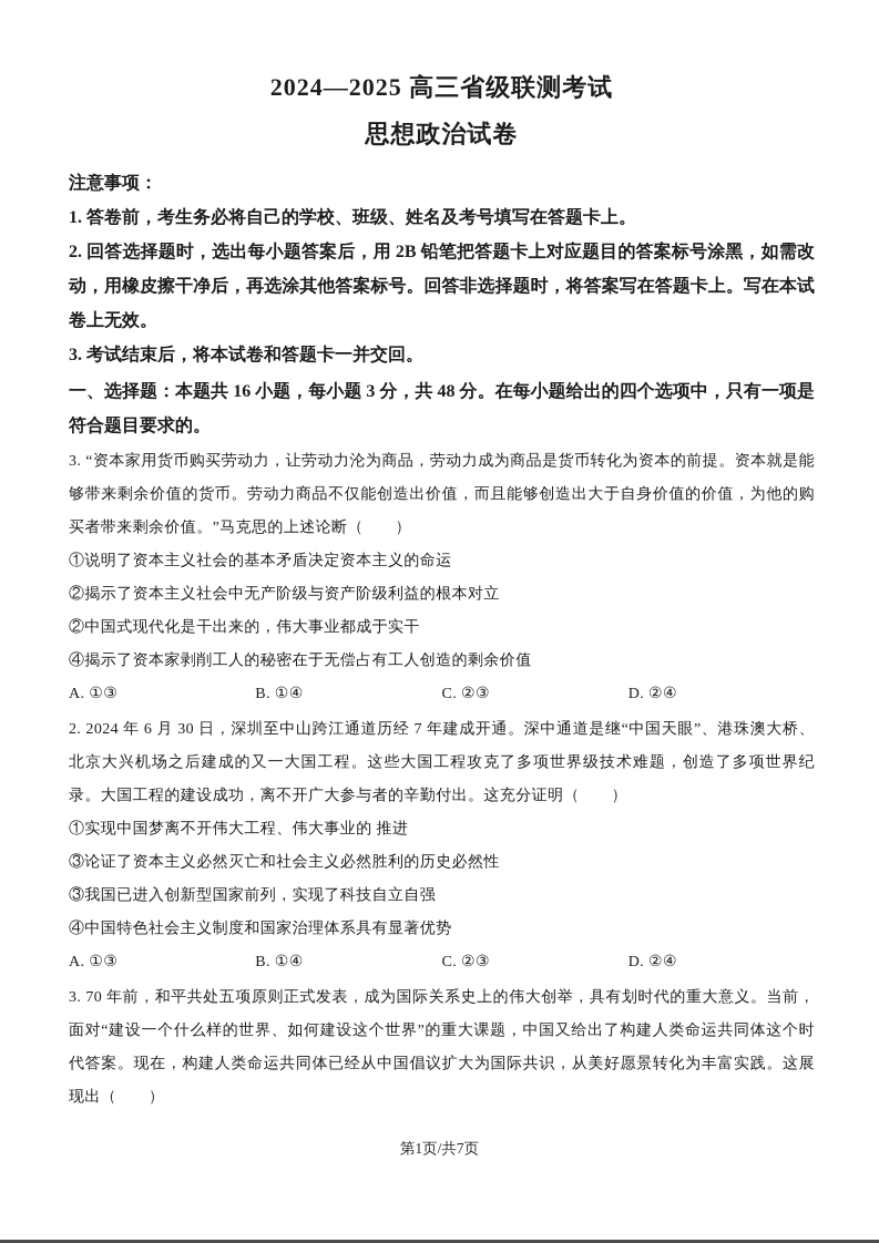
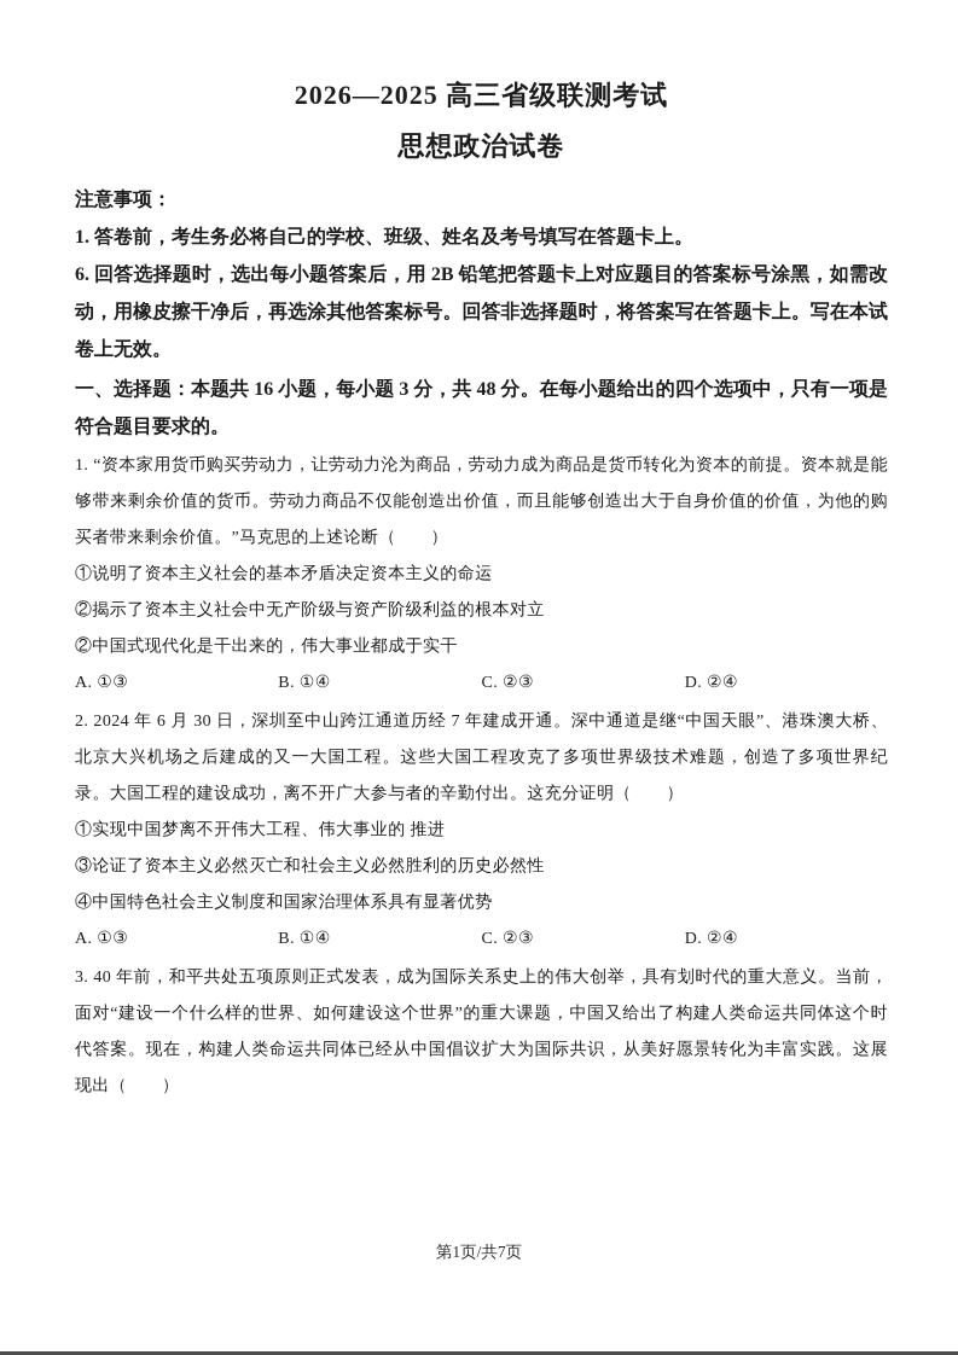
- 2024—2025 高三省级联测考试
+ 2026—2025 高三省级联测考试
  思想政治试卷
  注意事项：
  1. 答卷前，考生务必将自己的学校、班级、姓名及考号填写在答题卡上。
- 2. 回答选择题时，选出每小题答案后，用 2B 铅笔把答题卡上对应题目的答案标号涂黑，如需改动，用橡皮擦干净后，再选涂其他答案标号。回答非选择题时，将答案写在答题卡上。写在本试卷上无效。
+ 6. 回答选择题时，选出每小题答案后，用 2B 铅笔把答题卡上对应题目的答案标号涂黑，如需改动，用橡皮擦干净后，再选涂其他答案标号。回答非选择题时，将答案写在答题卡上。写在本试卷上无效。
- 3. 考试结束后，将本试卷和答题卡一并交回。
  一、选择题：本题共 16 小题，每小题 3 分，共 48 分。在每小题给出的四个选项中，只有一项是符合题目要求的。
- 3. “资本家用货币购买劳动力，让劳动力沦为商品，劳动力成为商品是货币转化为资本的前提。资本就是能够带来剩余价值的货币。劳动力商品不仅能创造出价值，而且能够创造出大于自身价值的价值，为他的购买者带来剩余价值。”马克思的上述论断（ ）
+ 1. “资本家用货币购买劳动力，让劳动力沦为商品，劳动力成为商品是货币转化为资本的前提。资本就是能够带来剩余价值的货币。劳动力商品不仅能创造出价值，而且能够创造出大于自身价值的价值，为他的购买者带来剩余价值。”马克思的上述论断（ ）
  ①说明了资本主义社会的基本矛盾决定资本主义的命运
  ②揭示了资本主义社会中无产阶级与资产阶级利益的根本对立
  ②中国式现代化是干出来的，伟大事业都成于实干
- ④揭示了资本家剥削工人的秘密在于无偿占有工人创造的剩余价值
  A. ①③
  B. ①④
  C. ②③
  D. ②④
  2. 2024 年 6 月 30 日，深圳至中山跨江通道历经 7 年建成开通。深中通道是继“中国天眼”、港珠澳大桥、北京大兴机场之后建成的又一大国工程。这些大国工程攻克了多项世界级技术难题，创造了多项世界纪录。大国工程的建设成功，离不开广大参与者的辛勤付出。这充分证明（ ）
  ①实现中国梦离不开伟大工程、伟大事业的 推进
  ③论证了资本主义必然灭亡和社会主义必然胜利的历史必然性
- ③我国已进入创新型国家前列，实现了科技自立自强
  ④中国特色社会主义制度和国家治理体系具有显著优势
  A. ①③
  B. ①④
  C. ②③
  D. ②④
- 3. 70 年前，和平共处五项原则正式发表，成为国际关系史上的伟大创举，具有划时代的重大意义。当前，面对“建设一个什么样的世界、如何建设这个世界”的重大课题，中国又给出了构建人类命运共同体这个时代答案。现在，构建人类命运共同体已经从中国倡议扩大为国际共识，从美好愿景转化为丰富实践。这展现出（ ）
+ 3. 40 年前，和平共处五项原则正式发表，成为国际关系史上的伟大创举，具有划时代的重大意义。当前，面对“建设一个什么样的世界、如何建设这个世界”的重大课题，中国又给出了构建人类命运共同体这个时代答案。现在，构建人类命运共同体已经从中国倡议扩大为国际共识，从美好愿景转化为丰富实践。这展现出（ ）
  第1页/共7页
